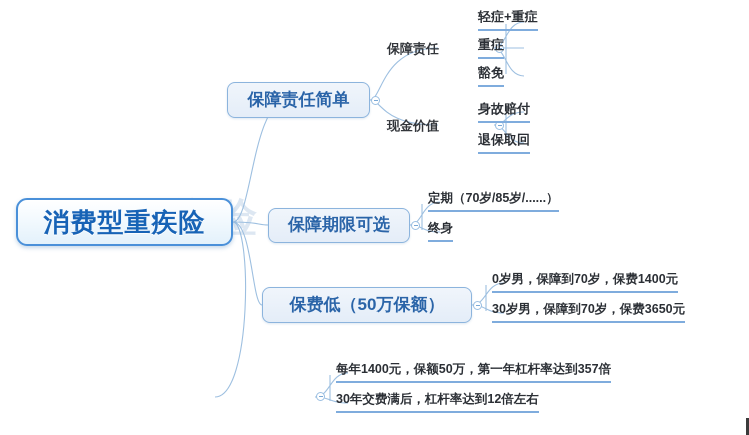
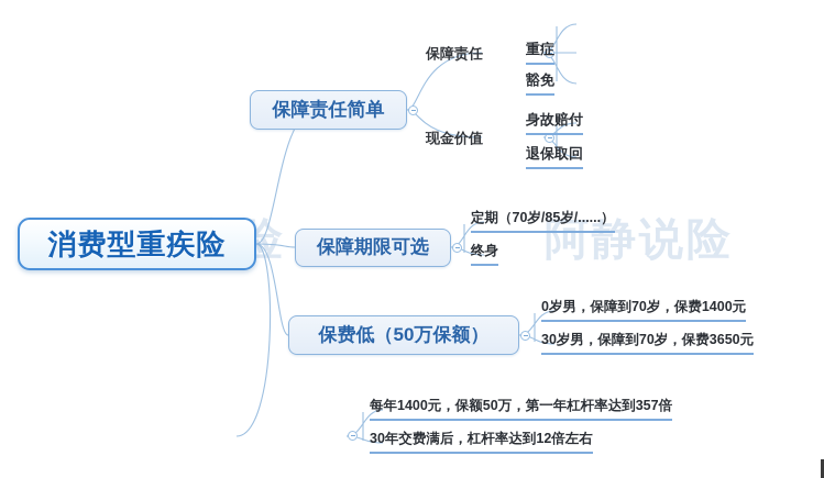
+ 阿静说险
  消费型重疾险
  保障责任简单
  保障责任
  现金价值
- 轻症+重症
  重症
  豁免
  身故赔付
  退保取回
  保障期限可选
  定期（70岁/85岁/......）
  终身
  保费低（50万保额）
  0岁男，保障到70岁，保费1400元
  30岁男，保障到70岁，保费3650元
  每年1400元，保额50万，第一年杠杆率达到357倍
  30年交费满后，杠杆率达到12倍左右
